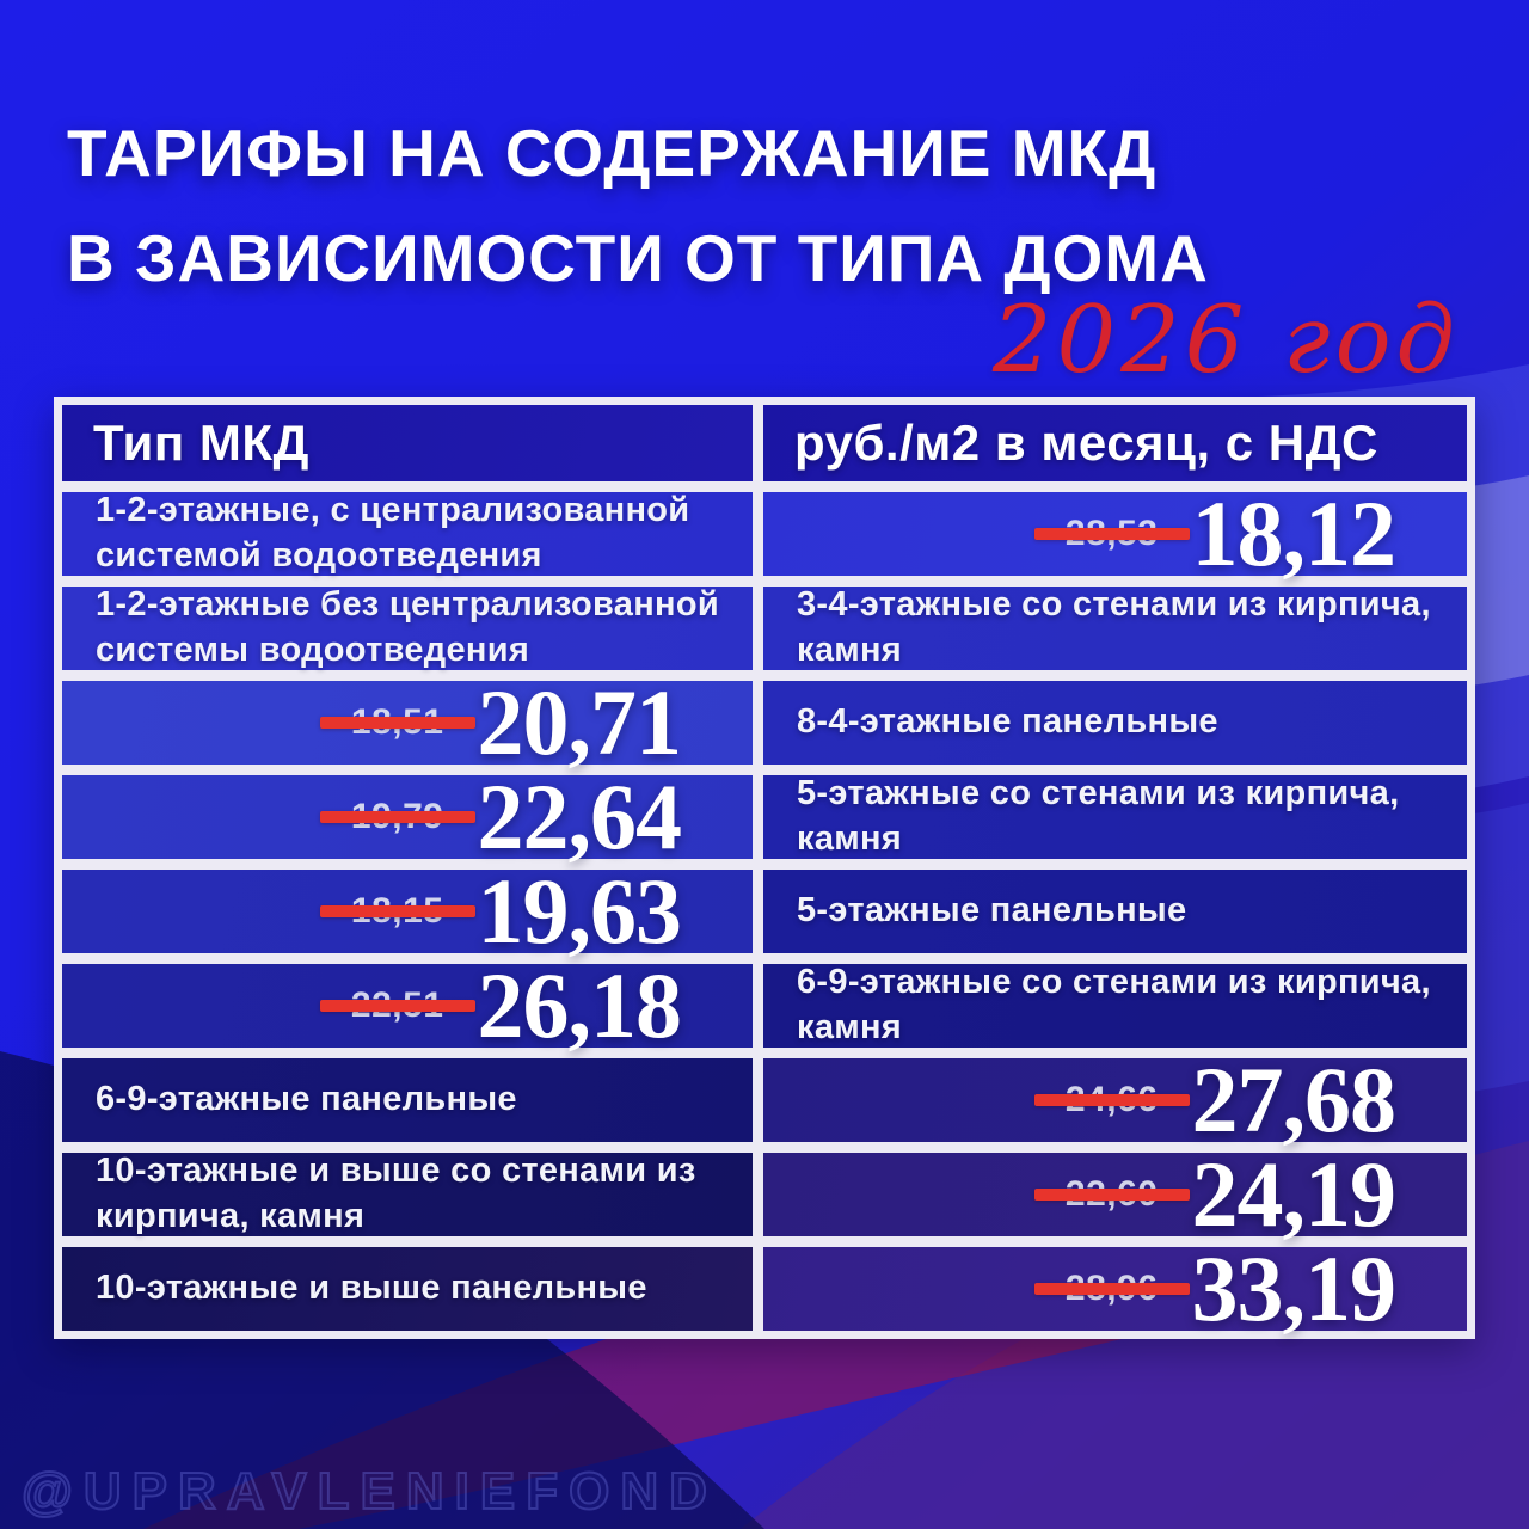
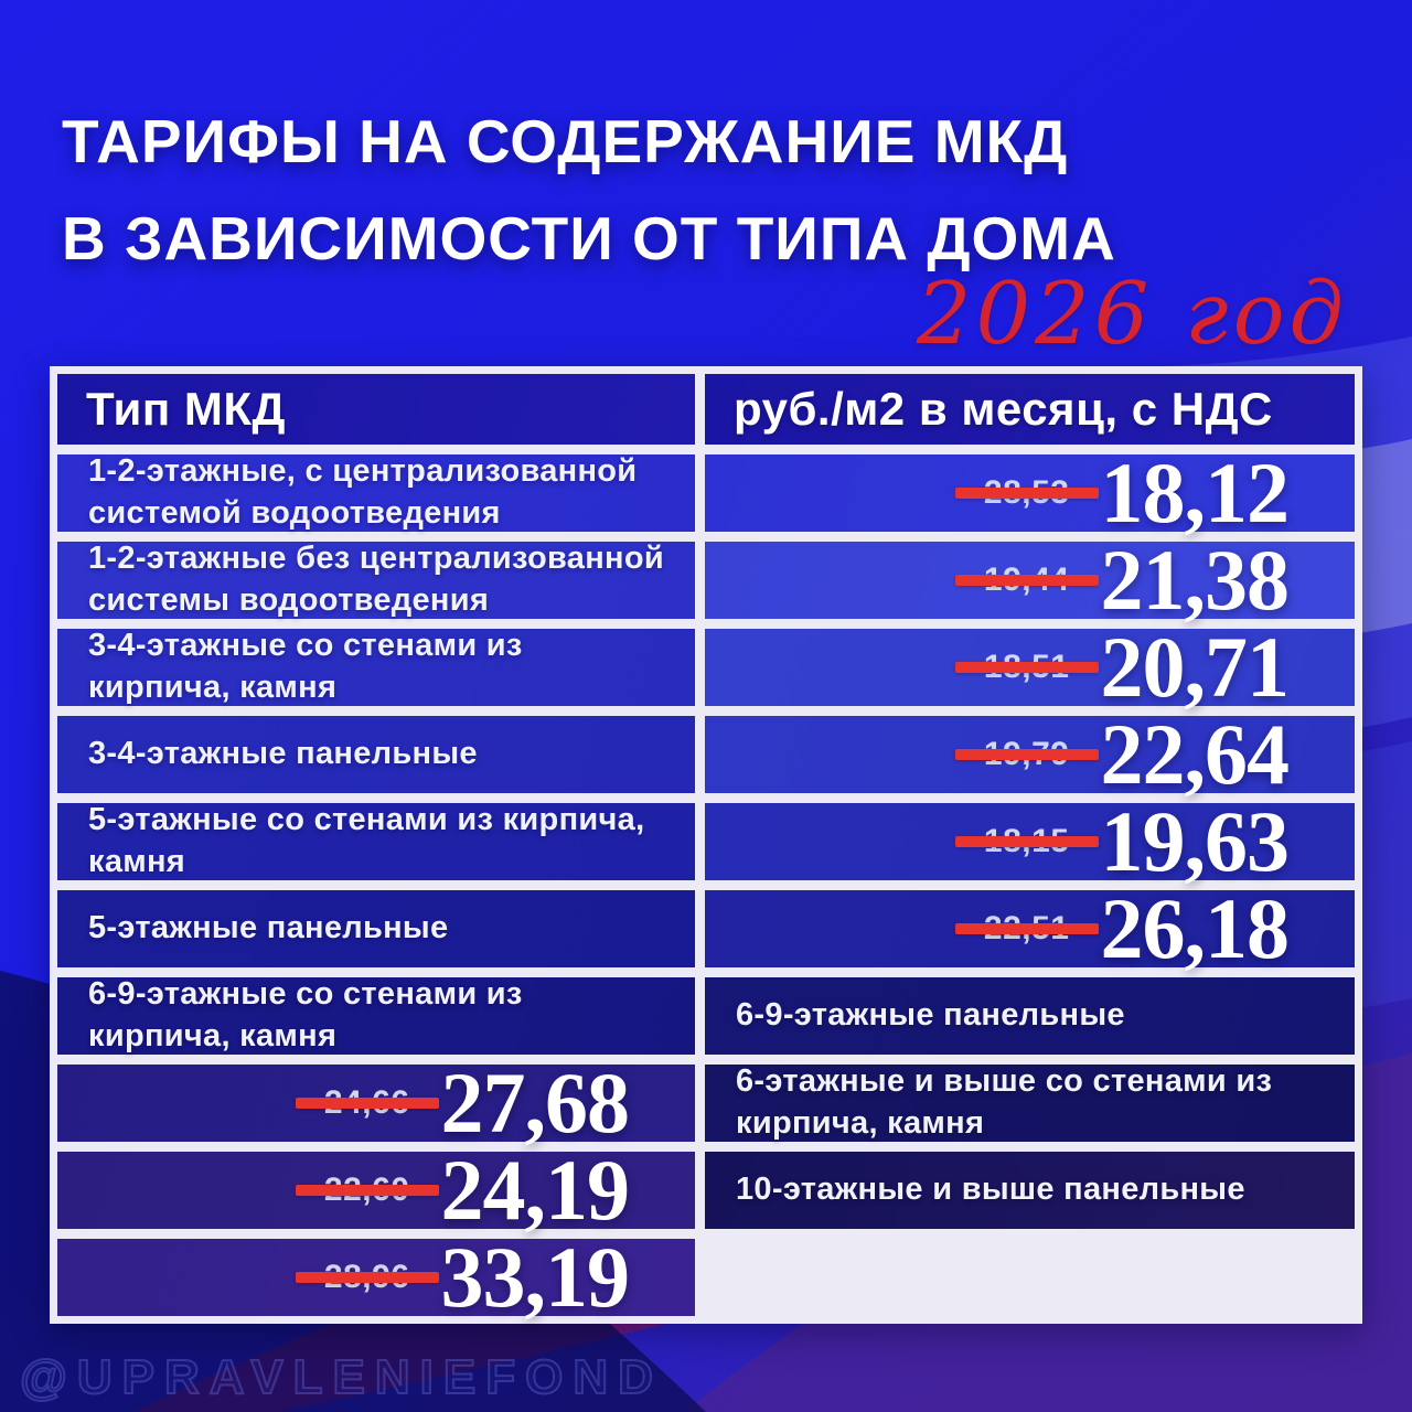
  ТАРИФЫ НА СОДЕРЖАНИЕ МКД
  В ЗАВИСИМОСТИ ОТ ТИПА ДОМА
  2026 год
  Тип МКД
  руб./м2 в месяц, с НДС
  1-2-этажные, с централизованной системой водоотведения
  28,53
  18,12
  1-2-этажные без централизованной системы водоотведения
+ 19,44
+ 21,38
  3-4-этажные со стенами из кирпича, камня
  18,51
  20,71
- 8-4-этажные панельные
+ 3-4-этажные панельные
  19,79
  22,64
  5-этажные со стенами из кирпича, камня
  18,15
  19,63
  5-этажные панельные
  22,51
  26,18
  6-9-этажные со стенами из кирпича, камня
  6-9-этажные панельные
  24,66
  27,68
- 10-этажные и выше со стенами из кирпича, камня
+ 6-этажные и выше со стенами из кирпича, камня
  22,60
  24,19
  10-этажные и выше панельные
  28,96
  33,19
  @UPRAVLENIEFOND
